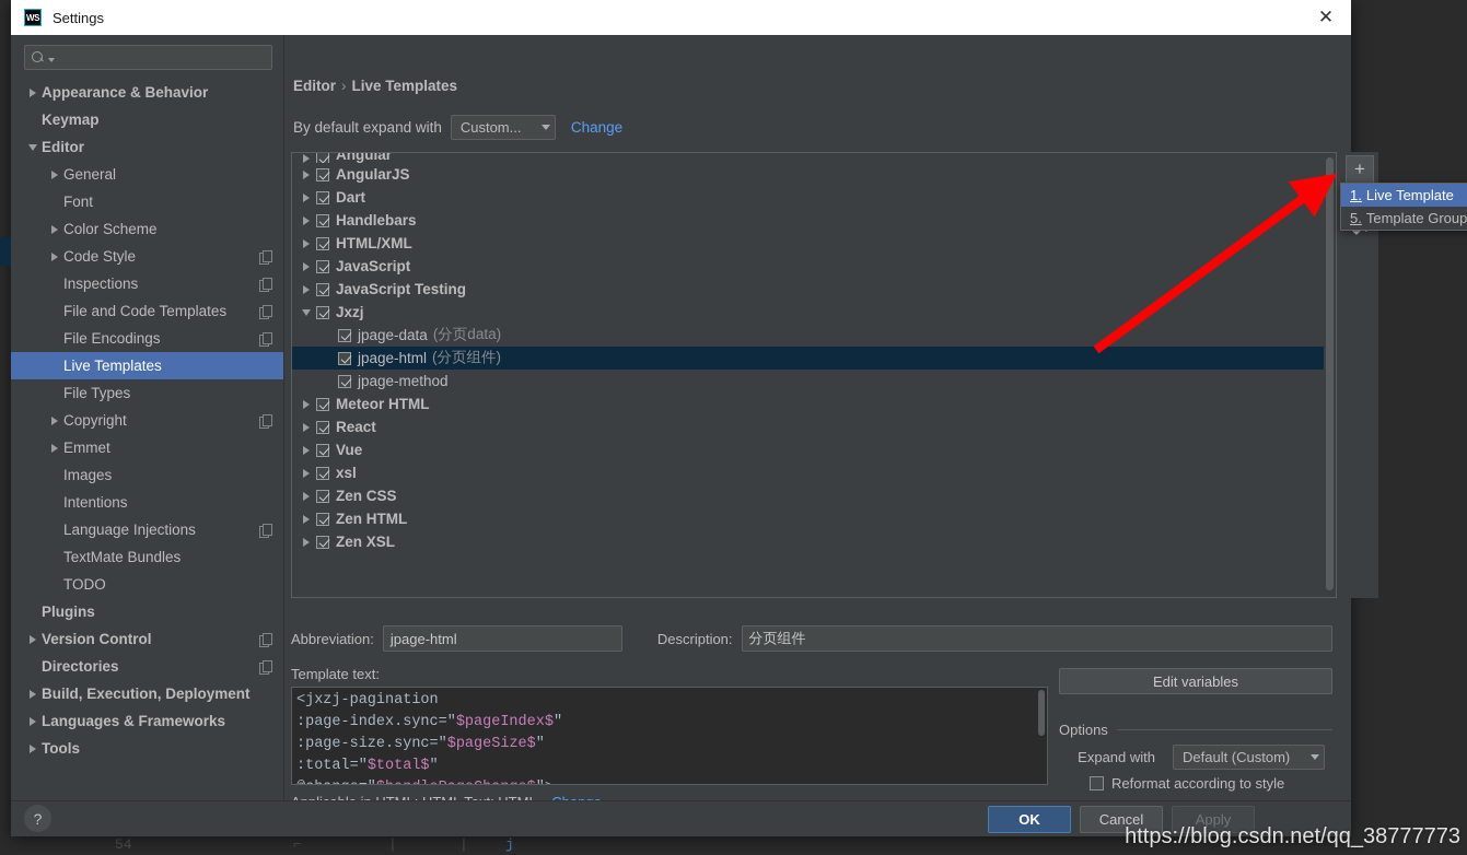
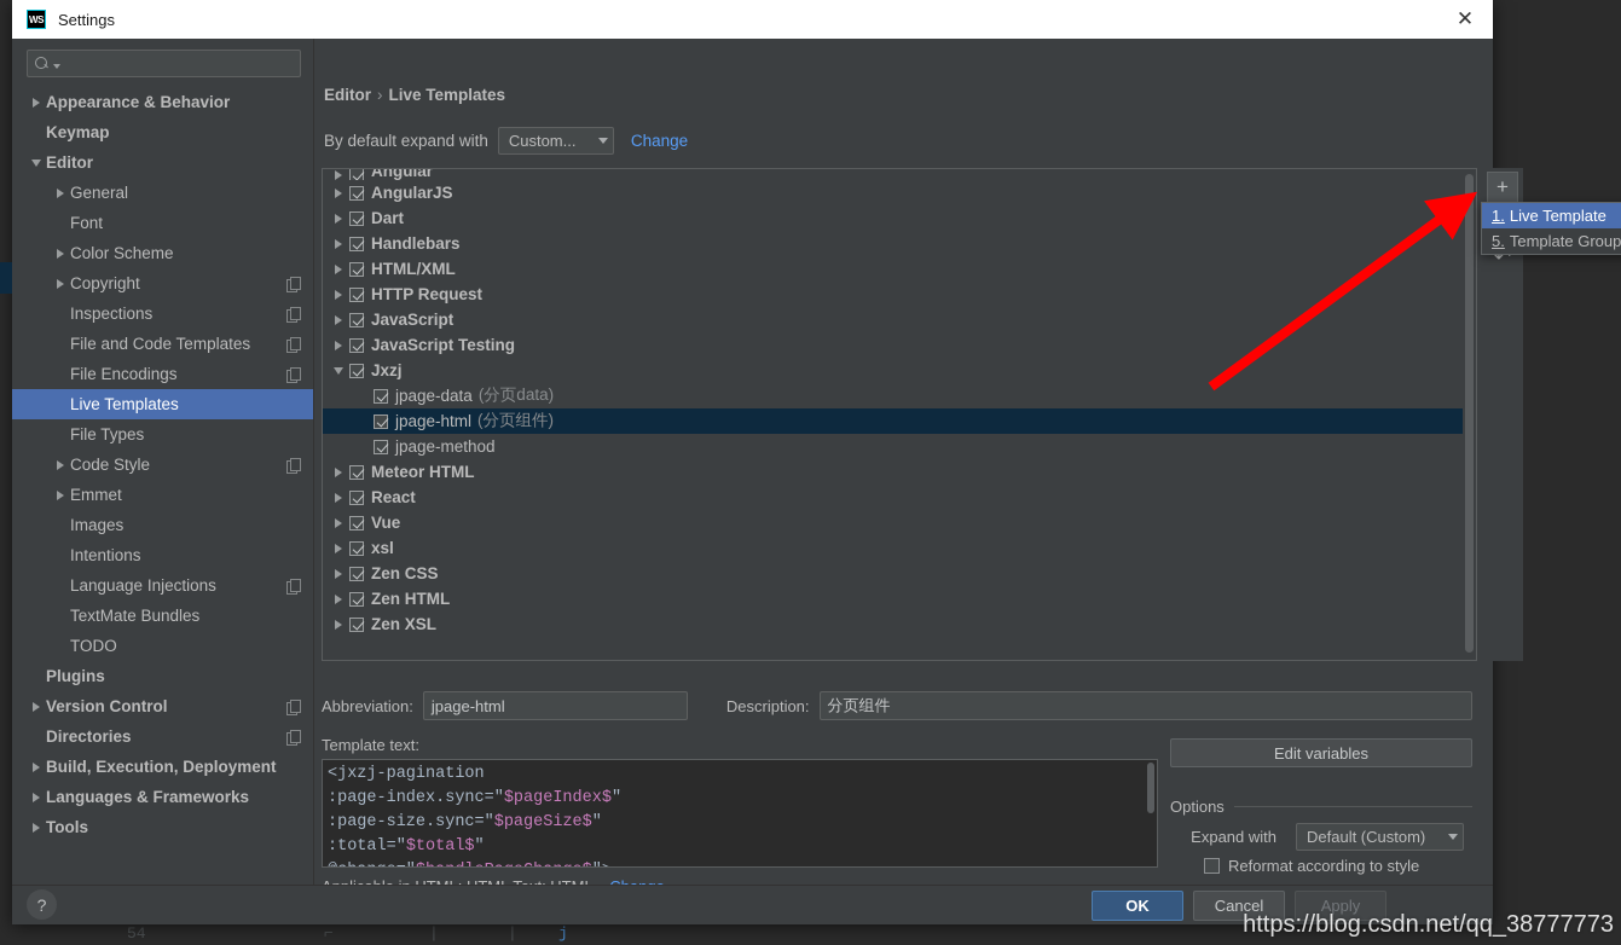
  54
  ⌐
  |
  |
  j
  WS
  Settings
  ✕
  Appearance & Behavior
  Keymap
  Editor
  General
  Font
  Color Scheme
- Code Style
+ Copyright
  Inspections
  File and Code Templates
  File Encodings
  Live Templates
  File Types
- Copyright
+ Code Style
  Emmet
  Images
  Intentions
  Language Injections
  TextMate Bundles
  TODO
  Plugins
  Version Control
  Directories
  Build, Execution, Deployment
  Languages & Frameworks
  Tools
  Editor › Live Templates
  By default expand with
  Custom...
  Change
  Angular
  AngularJS
  Dart
  Handlebars
  HTML/XML
+ HTTP Request
  JavaScript
  JavaScript Testing
  Jxzj
  jpage-data
  (分页data)
  jpage-html
  (分页组件)
  jpage-method
  Meteor HTML
  React
  Vue
  xsl
  Zen CSS
  Zen HTML
  Zen XSL
  +
  ↶
  1.
  Live Template
  5.
  Template Group
  Abbreviation:
  jpage-html
  Description:
  分页组件
  Template text:
  <jxzj-pagination
  :page-index.sync="$pageIndex$"
  :page-size.sync="$pageSize$"
  :total="$total$"
  Edit variables
  Options
  Expand with
  Default (Custom)
  Reformat according to style
  ?
  OK
  Cancel
  Apply
  https://blog.csdn.net/qq_38777773
